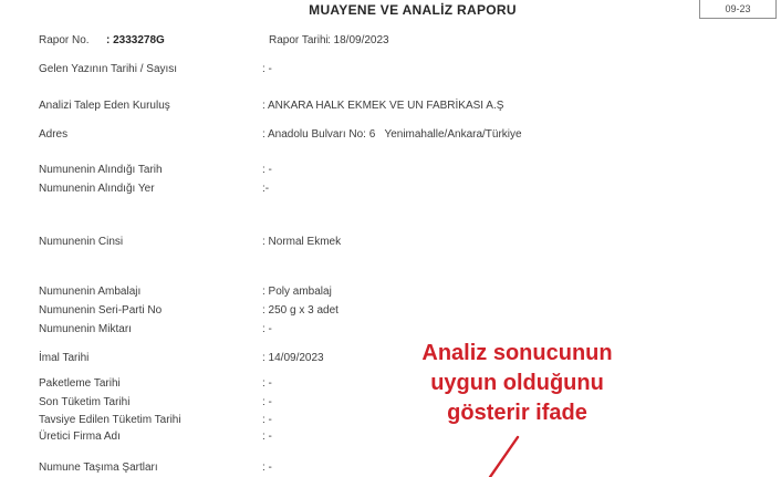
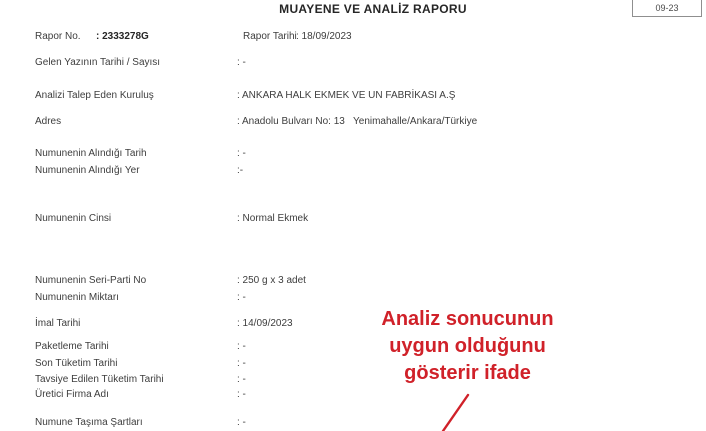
  MUAYENE VE ANALİZ RAPORU
  09-23
  Rapor No.
  : 2333278G
  Rapor Tarihi
  : 18/09/2023
  Gelen Yazının Tarihi / Sayısı
  : -
  Analizi Talep Eden Kuruluş
  : ANKARA HALK EKMEK VE UN FABRİKASI A.Ş
  Adres
- : Anadolu Bulvarı No: 6 Yenimahalle/Ankara/Türkiye
+ : Anadolu Bulvarı No: 13 Yenimahalle/Ankara/Türkiye
  Numunenin Alındığı Tarih
  : -
  Numunenin Alındığı Yer
  :-
  Numunenin Cinsi
  : Normal Ekmek
- Numunenin Ambalajı
- : Poly ambalaj
  Numunenin Seri-Parti No
  : 250 g x 3 adet
  Numunenin Miktarı
  : -
  İmal Tarihi
  : 14/09/2023
  Paketleme Tarihi
  : -
  Son Tüketim Tarihi
  : -
  Tavsiye Edilen Tüketim Tarihi
  : -
  Üretici Firma Adı
  : -
  Numune Taşıma Şartları
  : -
  Analiz sonucunun
  uygun olduğunu
  gösterir ifade
